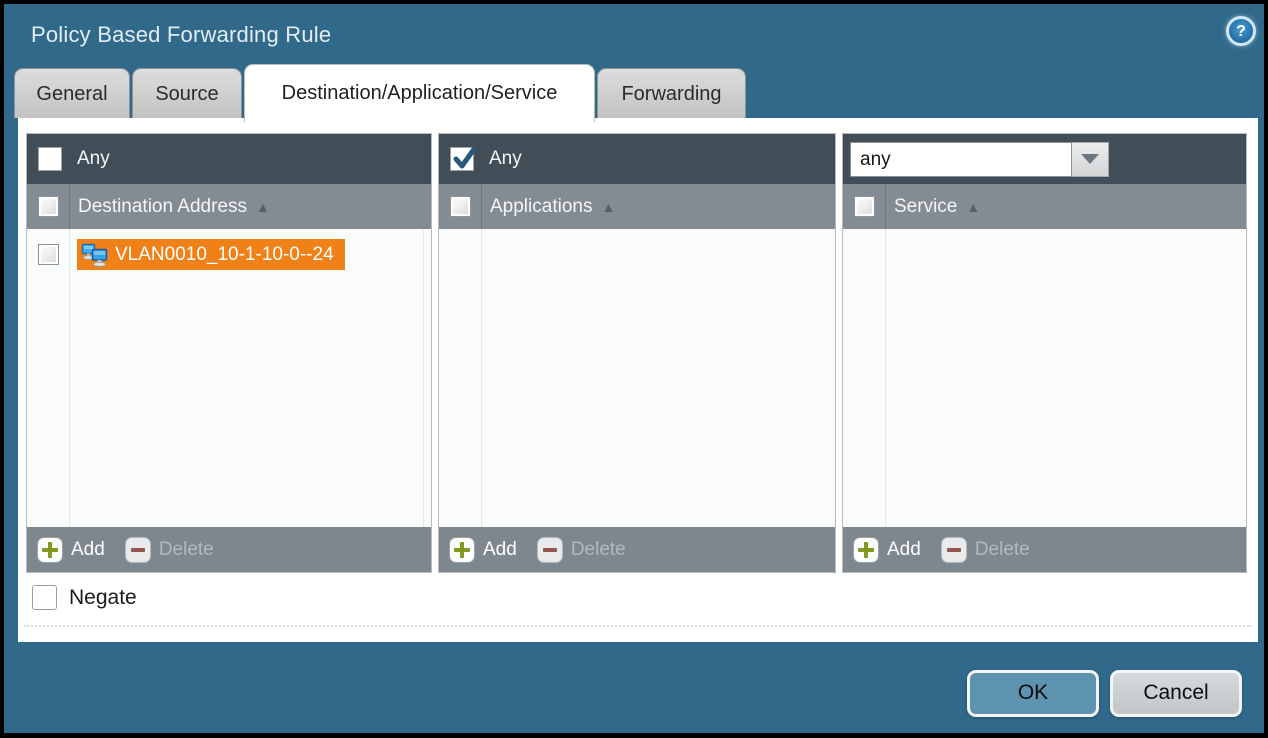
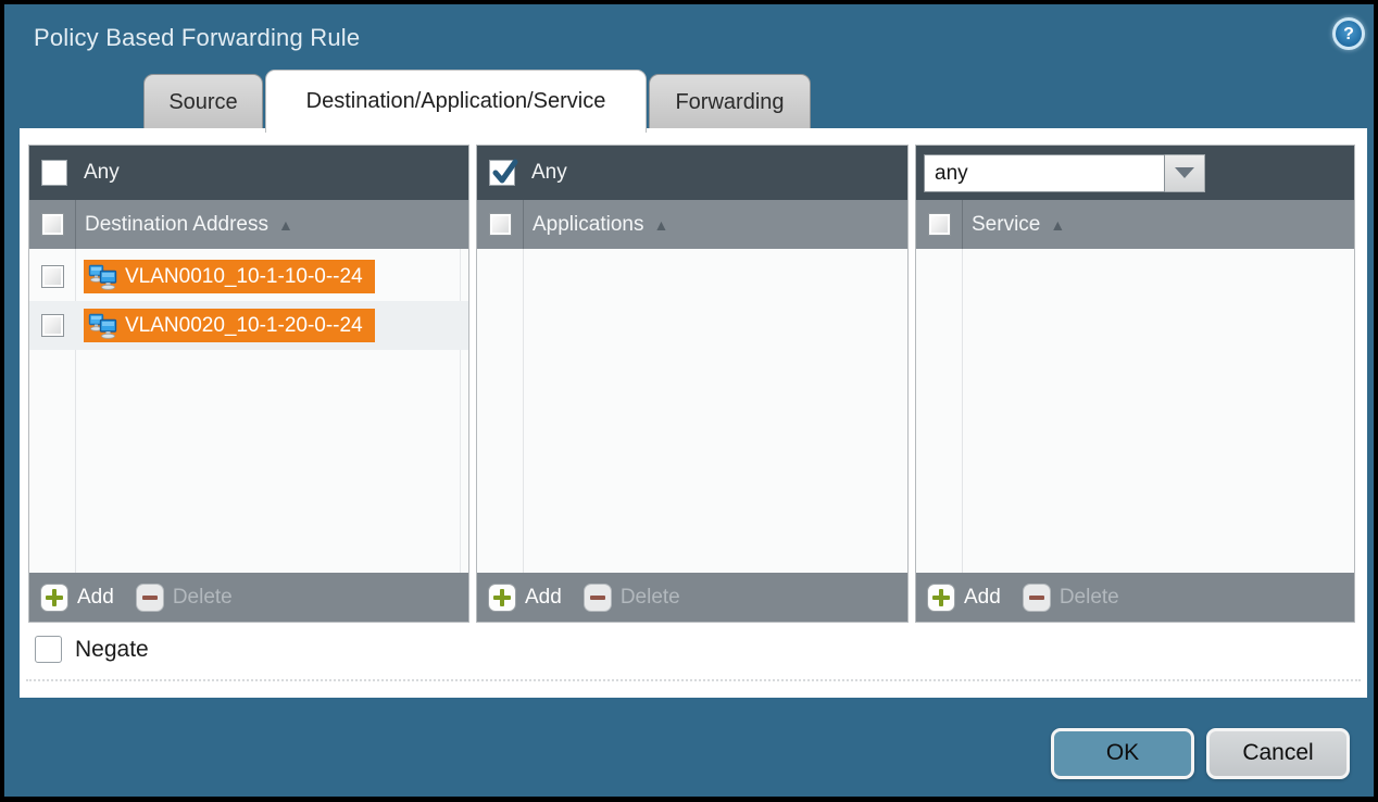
  Policy Based Forwarding Rule
  ?
- General
  Source
  Destination/Application/Service
  Forwarding
  Any
  Destination Address
  ▲
  VLAN0010_10-1-10-0--24
+ VLAN0020_10-1-20-0--24
  Add
  Delete
  Any
  Applications
  ▲
  Add
  Delete
  any
  Service
  ▲
  Add
  Delete
  Negate
  OK
  Cancel
